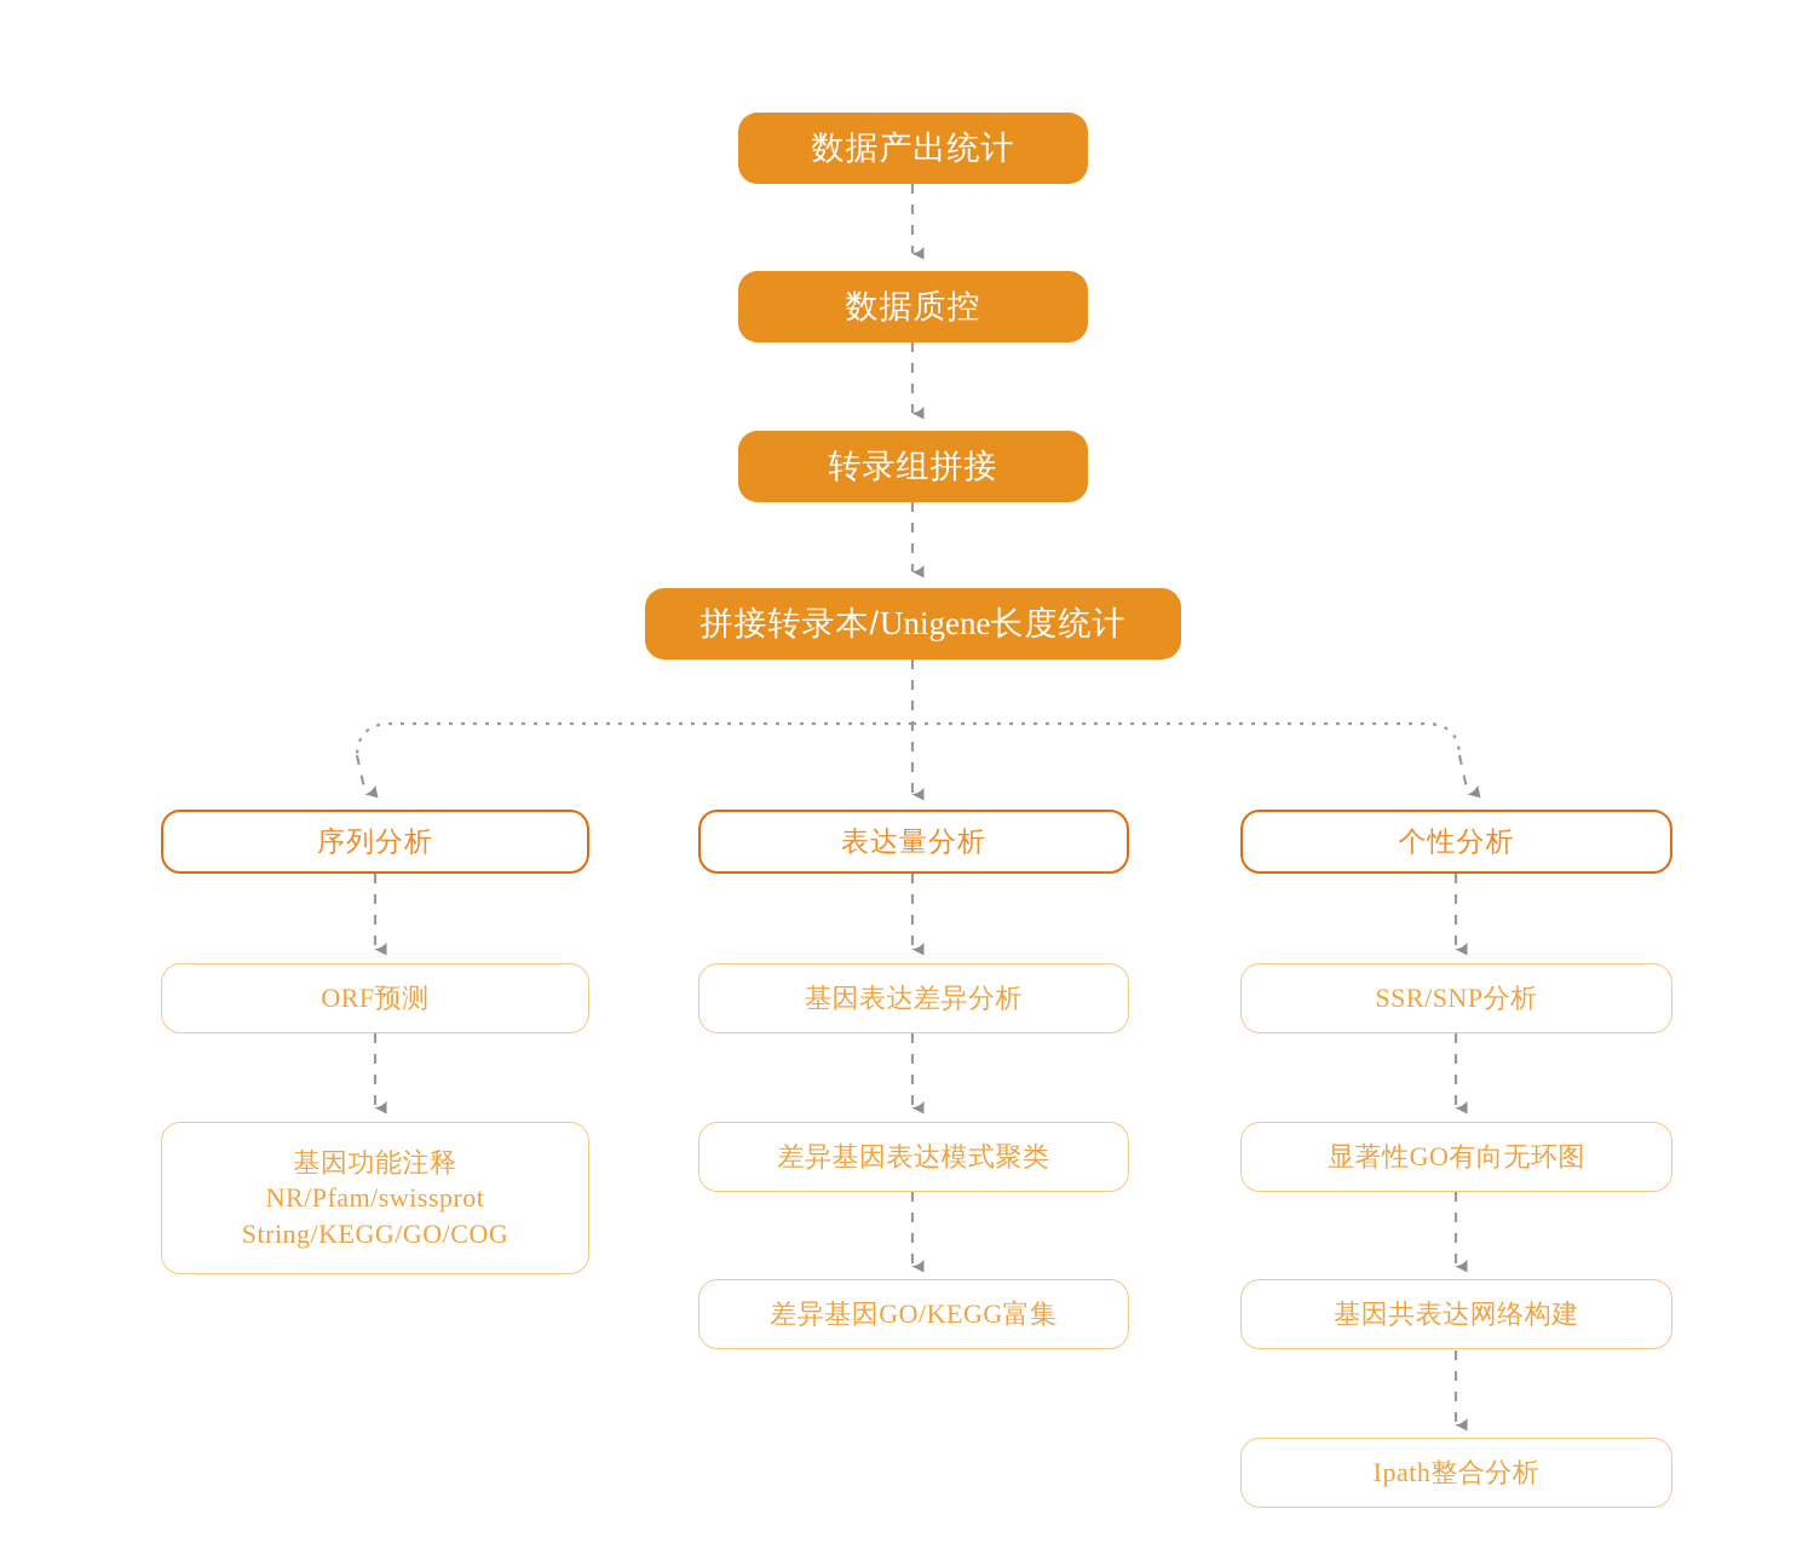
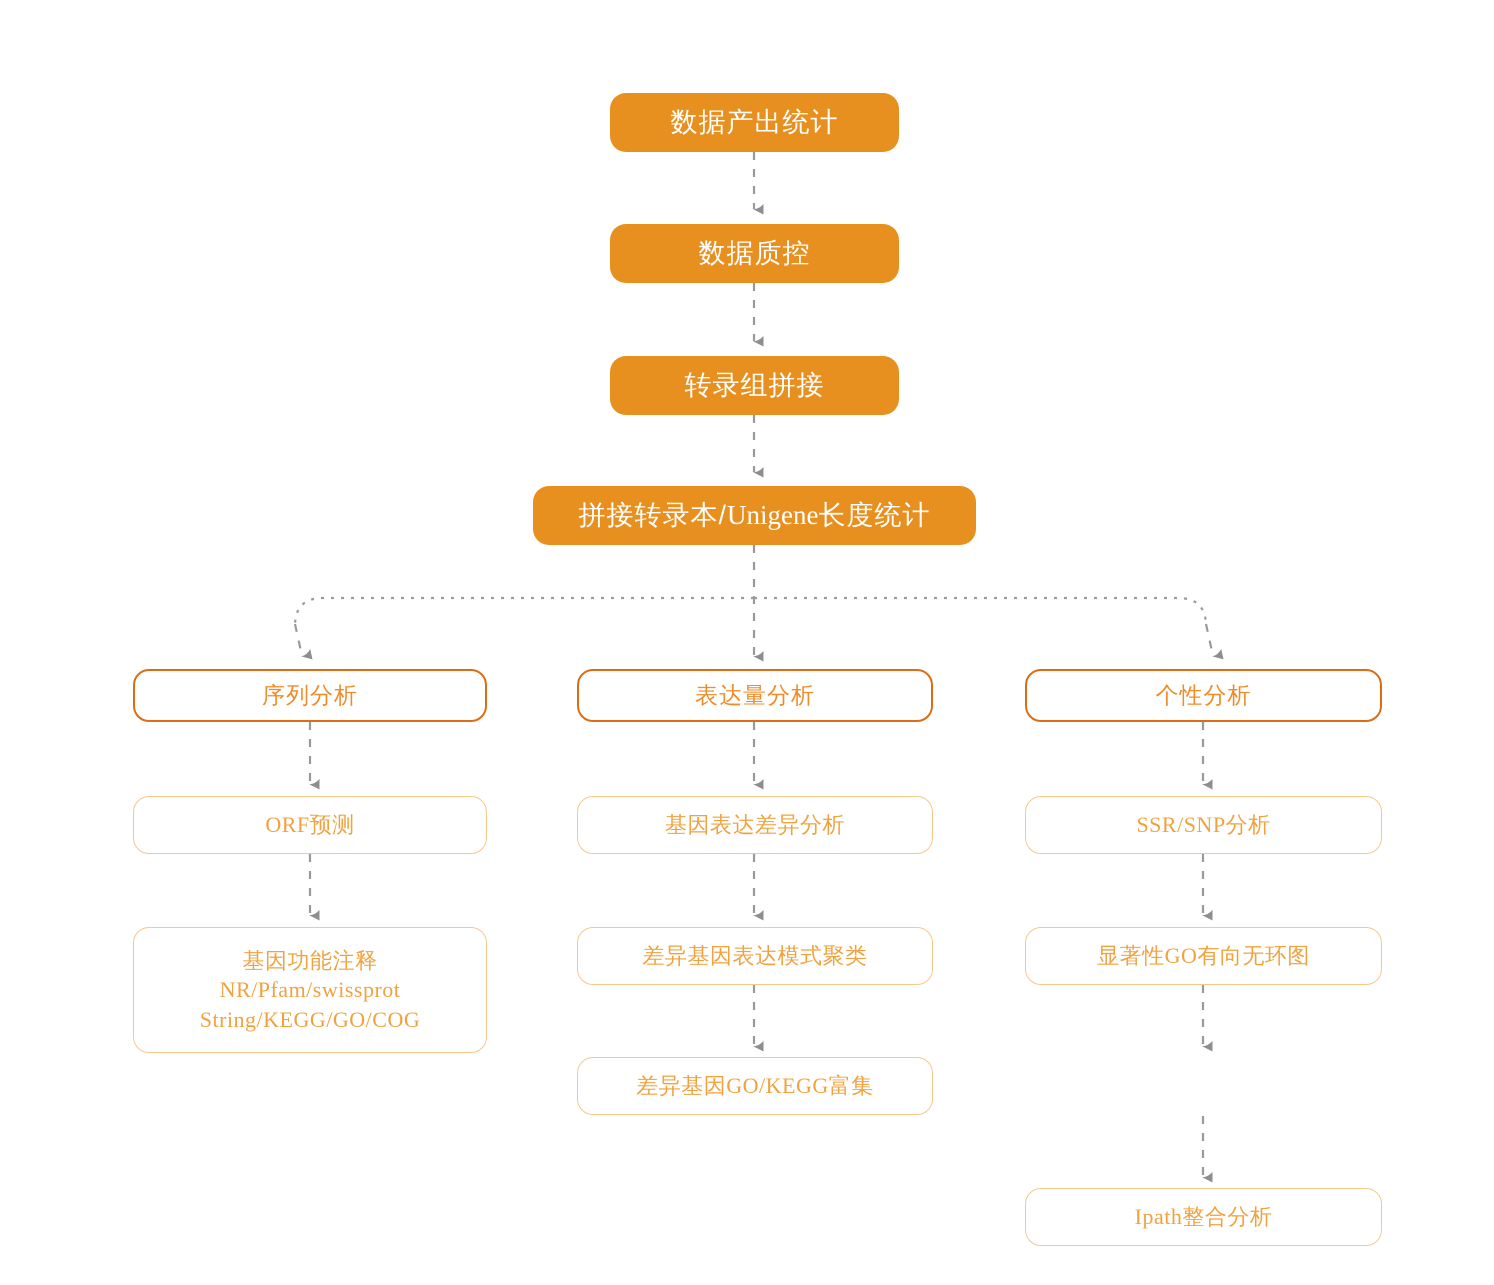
  数据产出统计
  数据质控
  转录组拼接
  拼接转录本/Unigene长度统计
  序列分析
  ORF预测
  基因功能注释
  NR/Pfam/swissprot
  String/KEGG/GO/COG
  表达量分析
  基因表达差异分析
  差异基因表达模式聚类
  差异基因GO/KEGG富集
  个性分析
  SSR/SNP分析
  显著性GO有向无环图
- 基因共表达网络构建
  Ipath整合分析
